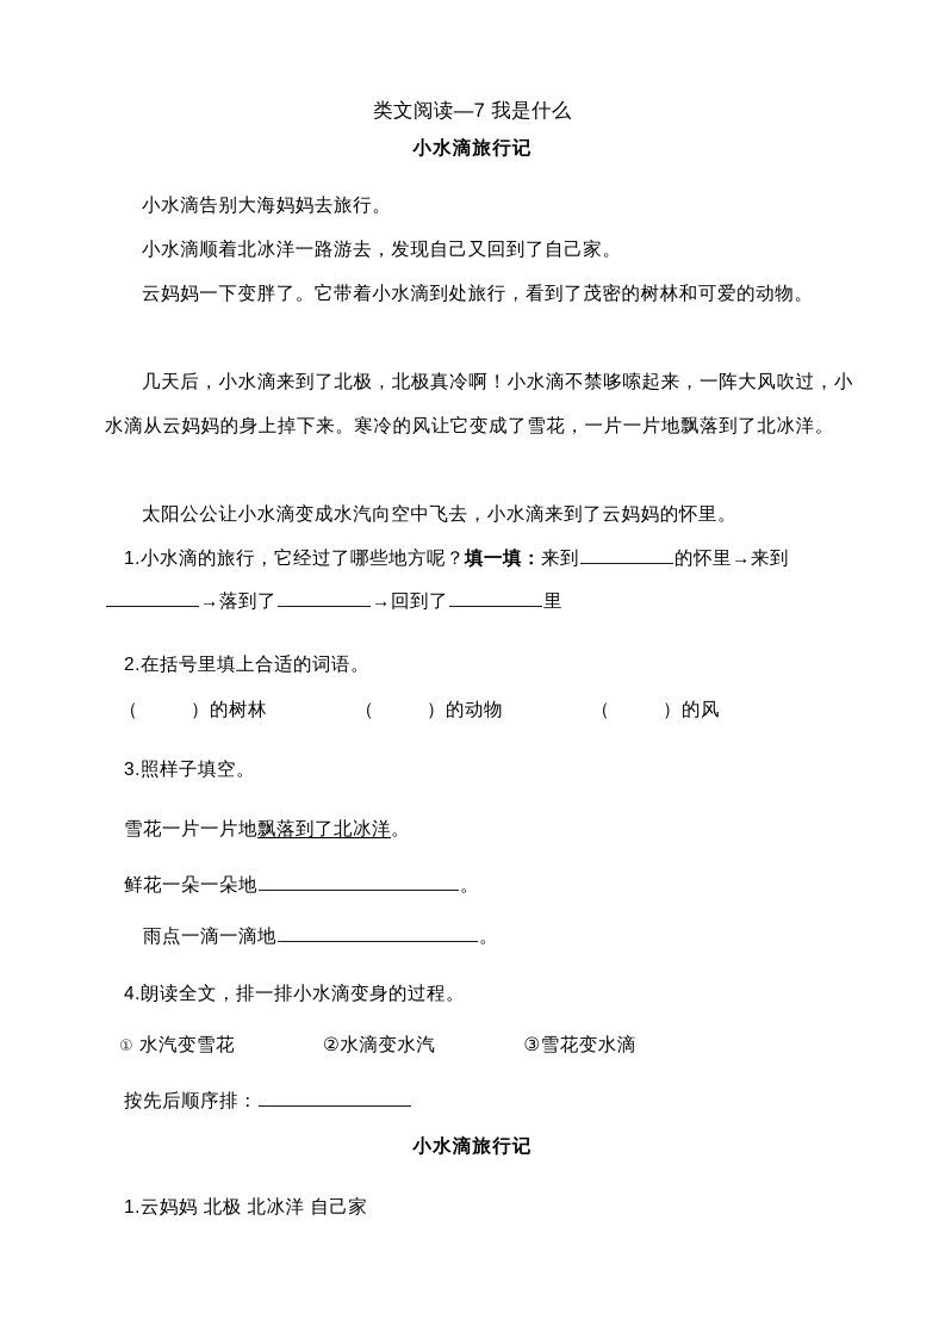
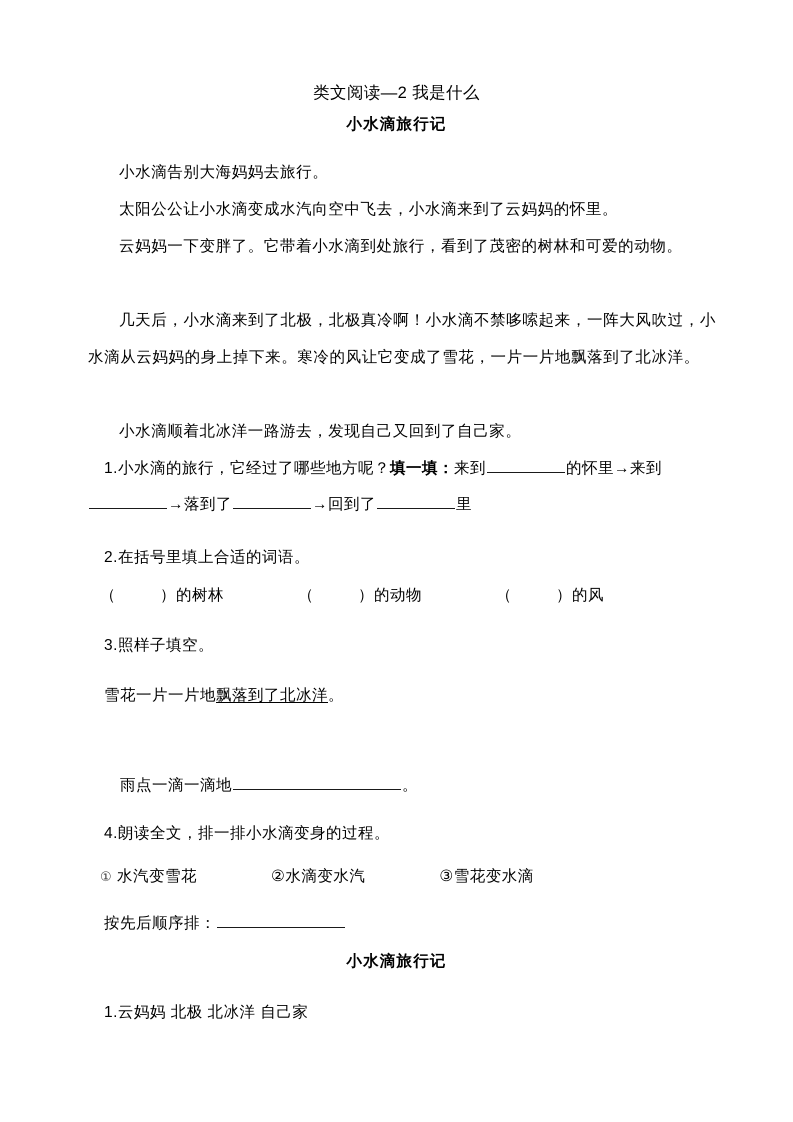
- 类文阅读—7 我是什么
+ 类文阅读—2 我是什么
  小水滴旅行记
  小水滴告别大海妈妈去旅行。
- 小水滴顺着北冰洋一路游去，发现自己又回到了自己家。
+ 太阳公公让小水滴变成水汽向空中飞去，小水滴来到了云妈妈的怀里。
  云妈妈一下变胖了。它带着小水滴到处旅行，看到了茂密的树林和可爱的动物。
  几天后，小水滴来到了北极，北极真冷啊！小水滴不禁哆嗦起来，一阵大风吹过，小水滴从云妈妈的身上掉下来。寒冷的风让它变成了雪花，一片一片地飘落到了北冰洋。
- 太阳公公让小水滴变成水汽向空中飞去，小水滴来到了云妈妈的怀里。
+ 小水滴顺着北冰洋一路游去，发现自己又回到了自己家。
  1.小水滴的旅行，它经过了哪些地方呢？填一填：来到 的怀里→来到→落到了 →回到了 里
  2.在括号里填上合适的词语。
  （ ）的树林 （ ）的动物 （ ）的风
  3.照样子填空。
  雪花一片一片地飘落到了北冰洋。
- 鲜花一朵一朵地 。
  雨点一滴一滴地 。
  4.朗读全文，排一排小水滴变身的过程。
  ① 水汽变雪花 ②水滴变水汽 ③雪花变水滴
  按先后顺序排：
  小水滴旅行记
  1.云妈妈 北极 北冰洋 自己家
